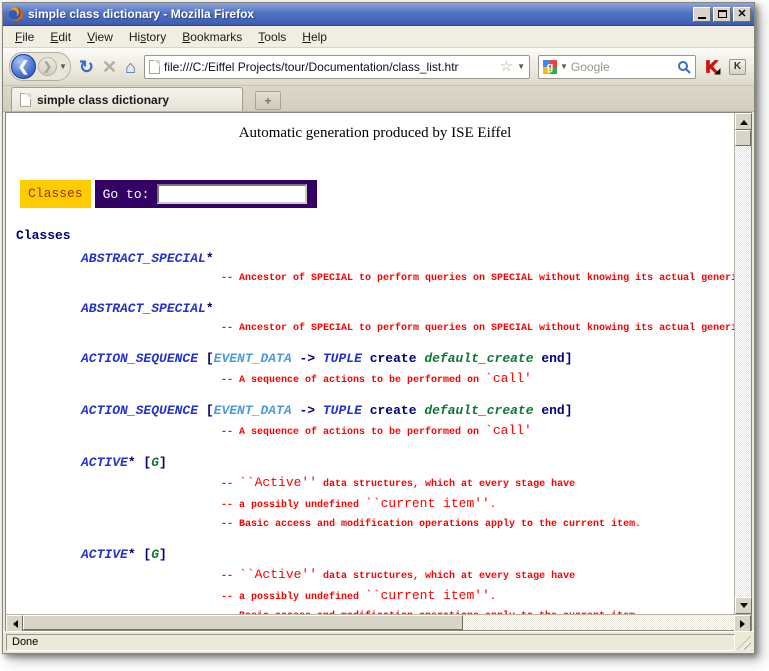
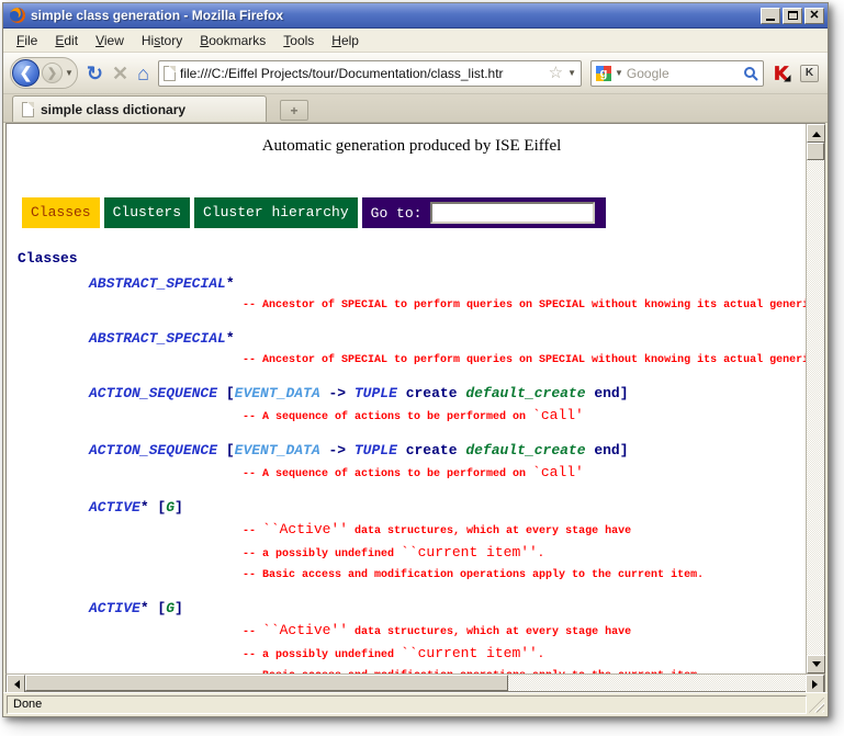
- simple class dictionary - Mozilla Firefox
+ simple class generation - Mozilla Firefox
  ✕
  File
  Edit
  View
  History
  Bookmarks
  Tools
  Help
  ❮
  ❯
  ▼
  ↻
  ✕
  ⌂
  file:///C:/Eiffel Projects/tour/Documentation/class_list.htr
  ☆
  ▼
  g
  ▼
  Google
  K
  simple class dictionary
  +
  Automatic generation produced by ISE Eiffel
  Classes
+ Clusters
+ Cluster hierarchy
  Go to:
  Classes
  ABSTRACT_SPECIAL*
  -- Ancestor of SPECIAL to perform queries on SPECIAL without knowing its actual gener
  ABSTRACT_SPECIAL*
  -- Ancestor of SPECIAL to perform queries on SPECIAL without knowing its actual gener
  ACTION_SEQUENCE [EVENT_DATA -> TUPLE create default_create end]
  -- A sequence of actions to be performed on `call'
  ACTION_SEQUENCE [EVENT_DATA -> TUPLE create default_create end]
  -- A sequence of actions to be performed on `call'
  ACTIVE* [G]
  -- ``Active'' data structures, which at every stage have
  -- a possibly undefined ``current item''.
  -- Basic access and modification operations apply to the current item.
  ACTIVE* [G]
  -- ``Active'' data structures, which at every stage have
  -- a possibly undefined ``current item''.
  Done
